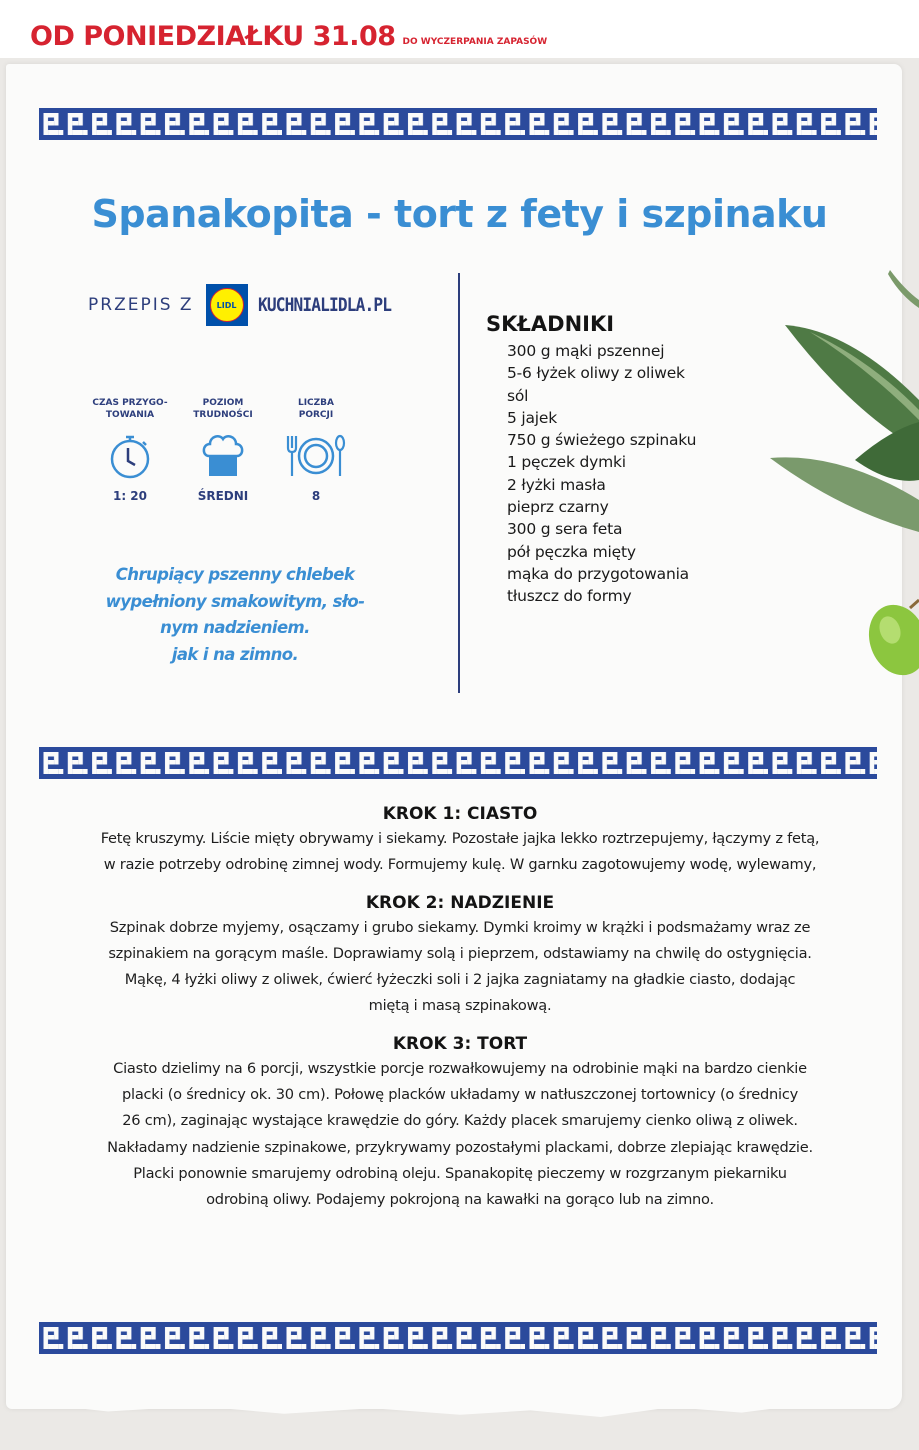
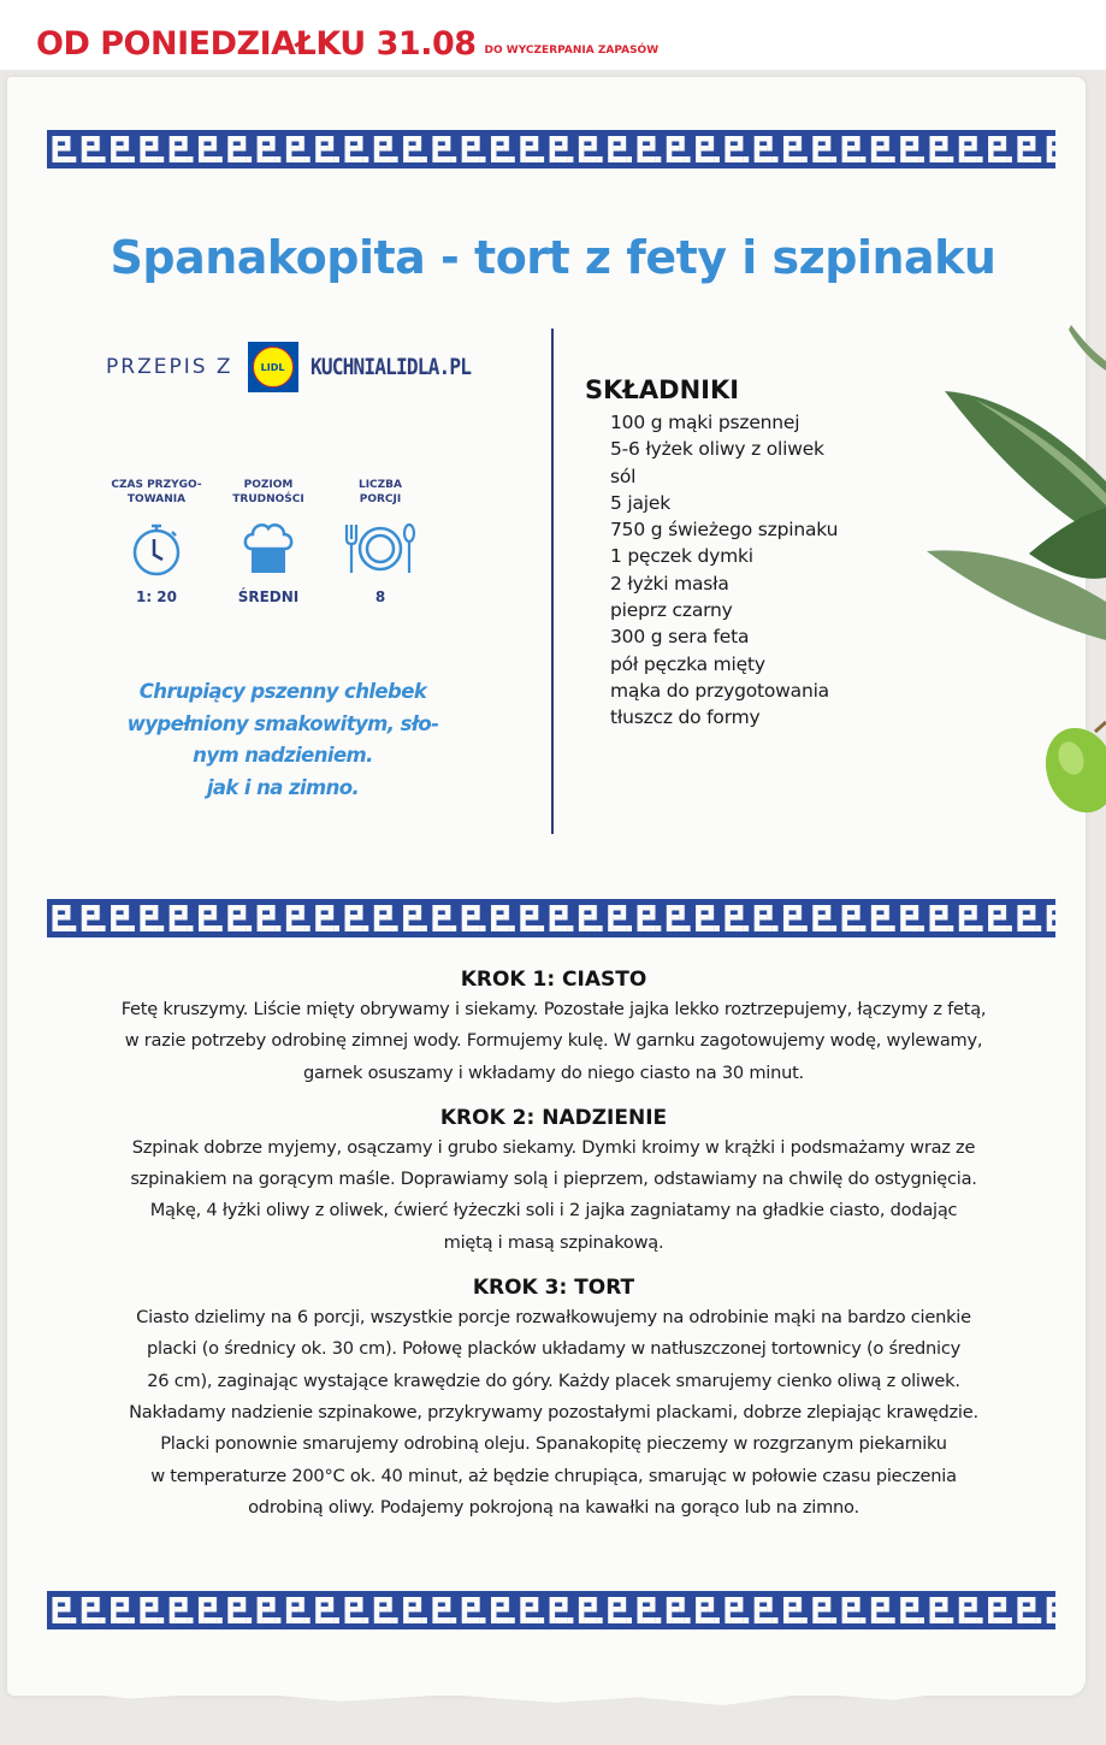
  OD PONIEDZIAŁKU 31.08
  DO WYCZERPANIA ZAPASÓW
  Spanakopita - tort z fety i szpinaku
  PRZEPIS Z
  LIDL
  KUCHNIALIDLA.PL
  CZAS PRZYGO-
  TOWANIA
  1: 20
  POZIOM
  TRUDNOŚCI
  ŚREDNI
  LICZBA
  PORCJI
  8
  Chrupiący pszenny chlebek
  wypełniony smakowitym, sło-
  nym nadzieniem.
  jak i na zimno.
  SKŁADNIKI
- 300 g mąki pszennej
+ 100 g mąki pszennej
  5-6 łyżek oliwy z oliwek
  sól
  5 jajek
  750 g świeżego szpinaku
  1 pęczek dymki
  2 łyżki masła
  pieprz czarny
  300 g sera feta
  pół pęczka mięty
  mąka do przygotowania
  tłuszcz do formy
  KROK 1: CIASTO
  Fetę kruszymy. Liście mięty obrywamy i siekamy. Pozostałe jajka lekko roztrzepujemy, łączymy z fetą,
  w razie potrzeby odrobinę zimnej wody. Formujemy kulę. W garnku zagotowujemy wodę, wylewamy,
+ garnek osuszamy i wkładamy do niego ciasto na 30 minut.
  KROK 2: NADZIENIE
  Szpinak dobrze myjemy, osączamy i grubo siekamy. Dymki kroimy w krążki i podsmażamy wraz ze
  szpinakiem na gorącym maśle. Doprawiamy solą i pieprzem, odstawiamy na chwilę do ostygnięcia.
  Mąkę, 4 łyżki oliwy z oliwek, ćwierć łyżeczki soli i 2 jajka zagniatamy na gładkie ciasto, dodając
  miętą i masą szpinakową.
  KROK 3: TORT
  Ciasto dzielimy na 6 porcji, wszystkie porcje rozwałkowujemy na odrobinie mąki na bardzo cienkie
  placki (o średnicy ok. 30 cm). Połowę placków układamy w natłuszczonej tortownicy (o średnicy
  26 cm), zaginając wystające krawędzie do góry. Każdy placek smarujemy cienko oliwą z oliwek.
  Nakładamy nadzienie szpinakowe, przykrywamy pozostałymi plackami, dobrze zlepiając krawędzie.
  Placki ponownie smarujemy odrobiną oleju. Spanakopitę pieczemy w rozgrzanym piekarniku
+ w temperaturze 200°C ok. 40 minut, aż będzie chrupiąca, smarując w połowie czasu pieczenia
  odrobiną oliwy. Podajemy pokrojoną na kawałki na gorąco lub na zimno.
